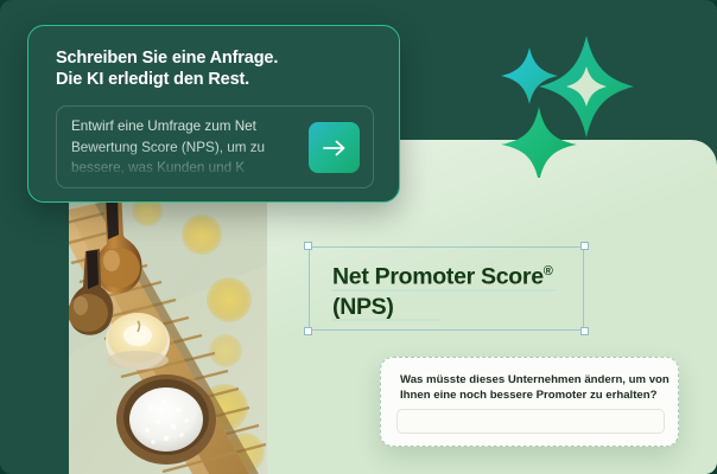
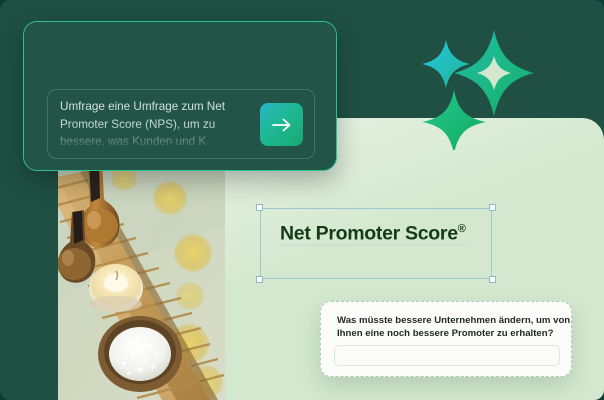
  Net Promoter Score®
- (NPS)
- Was müsste dieses Unternehmen ändern, um von
+ Was müsste bessere Unternehmen ändern, um von
  Ihnen eine noch bessere Promoter zu erhalten?
- Schreiben Sie eine Anfrage.
- Die KI erledigt den Rest.
- Entwirf eine Umfrage zum Net
+ Umfrage eine Umfrage zum Net
- Bewertung Score (NPS), um zu
+ Promoter Score (NPS), um zu
  bessere, was Kunden und K
